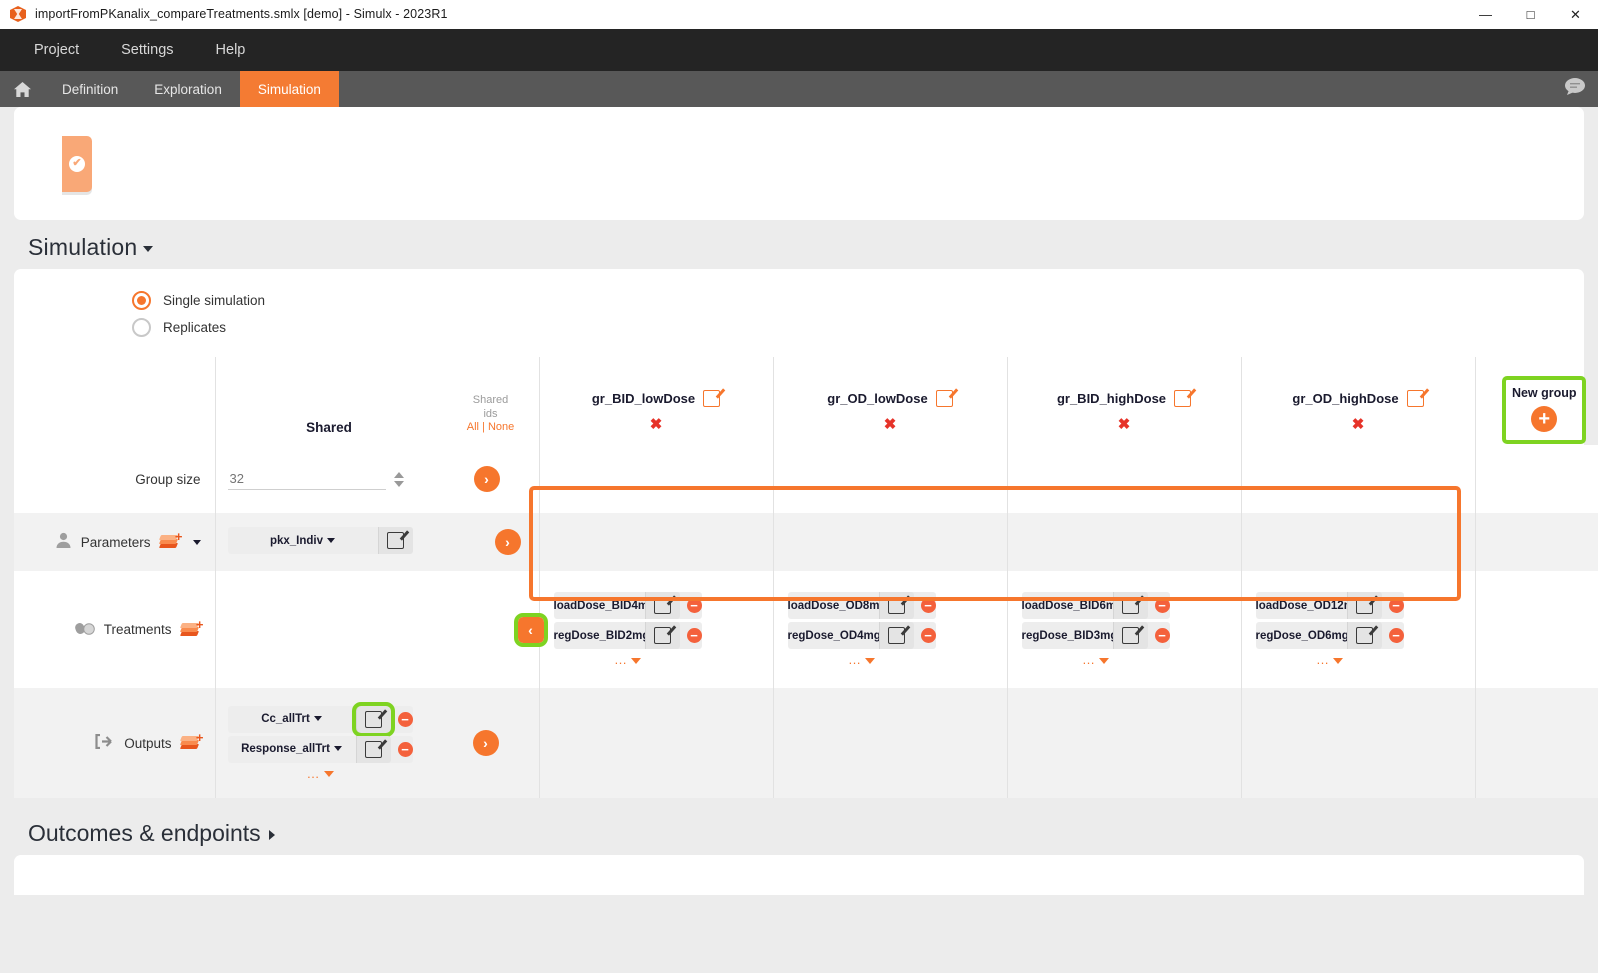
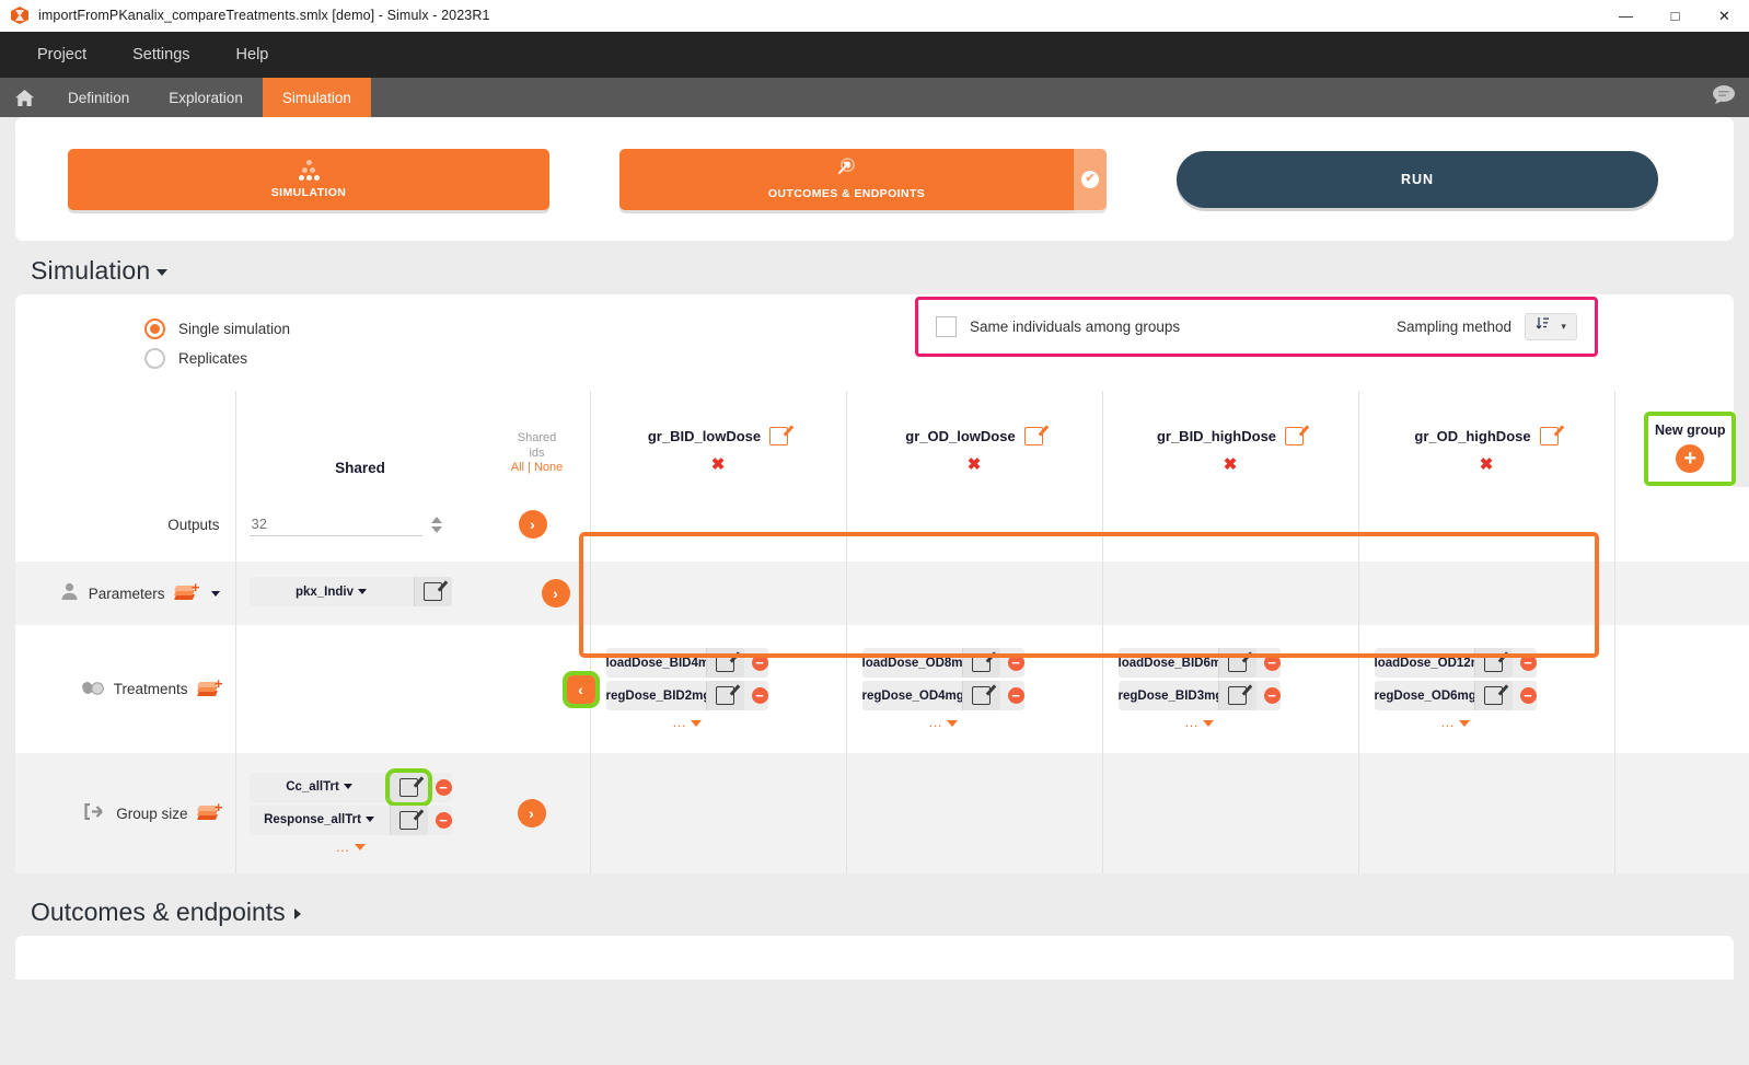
  importFromPKanalix_compareTreatments.smlx [demo] - Simulx - 2023R1
  —
  □
  ✕
  Project
  Settings
  Help
  Definition
  Exploration
  Simulation
+ SIMULATION
+ OUTCOMES & ENDPOINTS
  ✔
+ RUN
  Simulation
  Single simulation
  Replicates
+ Same individuals among groups
+ Sampling method
+ ▾
  	Shared Shared ids All | None	gr_BID_lowDose ✖	gr_OD_lowDose ✖	gr_BID_highDose ✖	gr_OD_highDose ✖	New group +
- Group size	32 ›
+ Outputs	32 ›
  Parameters +	pkx_Indiv ›
  Treatments +	‹	loadDose_BID4m − regDose_BID2m − …	loadDose_OD8m − regDose_OD4mg − …	loadDose_BID6m − regDose_BID3m − …	loadDose_OD12 − regDose_OD6mg − …
- Outputs +	Cc_allTrt − Response_allTrt − … ›
+ Group size +	Cc_allTrt − Response_allTrt − … ›
  Outcomes & endpoints
